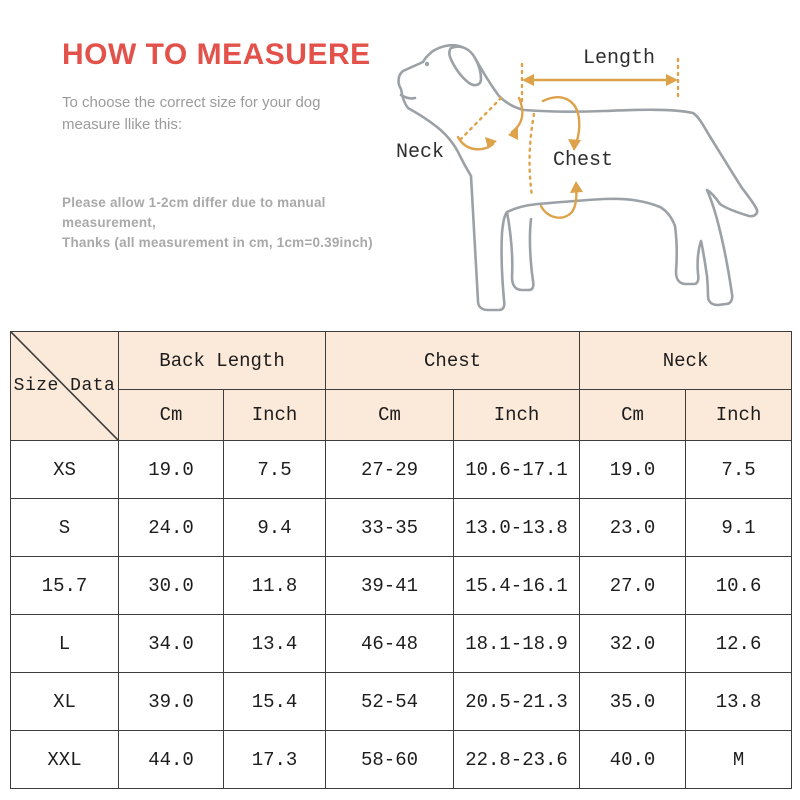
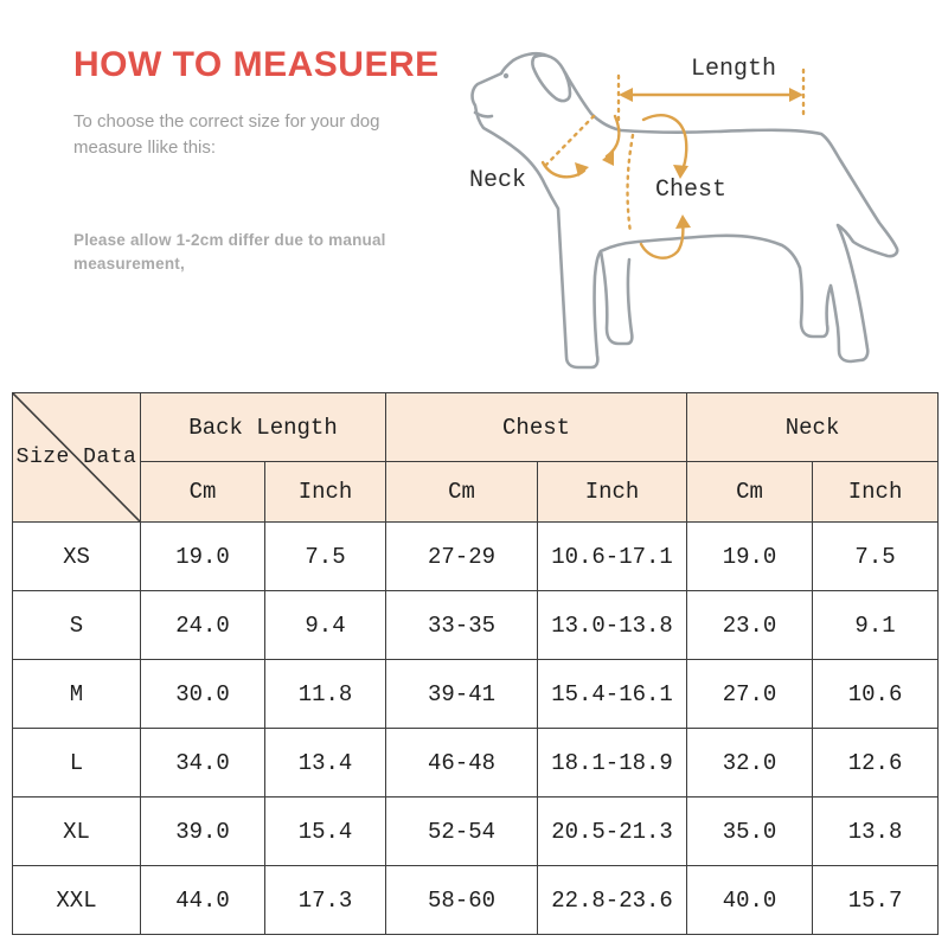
  HOW TO MEASUERE
  To choose the correct size for your dog
  measure llike this:
  Please allow 1-2cm differ due to manual measurement,
- Thanks (all measurement in cm, 1cm=0.39inch)
  Length
  Neck
  Chest
  Size Data	Back Length	Chest	Neck
  Cm	Inch	Cm	Inch	Cm	Inch
  XS	19.0	7.5	27-29	10.6-17.1	19.0	7.5
  S	24.0	9.4	33-35	13.0-13.8	23.0	9.1
- 15.7	30.0	11.8	39-41	15.4-16.1	27.0	10.6
+ M	30.0	11.8	39-41	15.4-16.1	27.0	10.6
  L	34.0	13.4	46-48	18.1-18.9	32.0	12.6
  XL	39.0	15.4	52-54	20.5-21.3	35.0	13.8
- XXL	44.0	17.3	58-60	22.8-23.6	40.0	M
+ XXL	44.0	17.3	58-60	22.8-23.6	40.0	15.7
